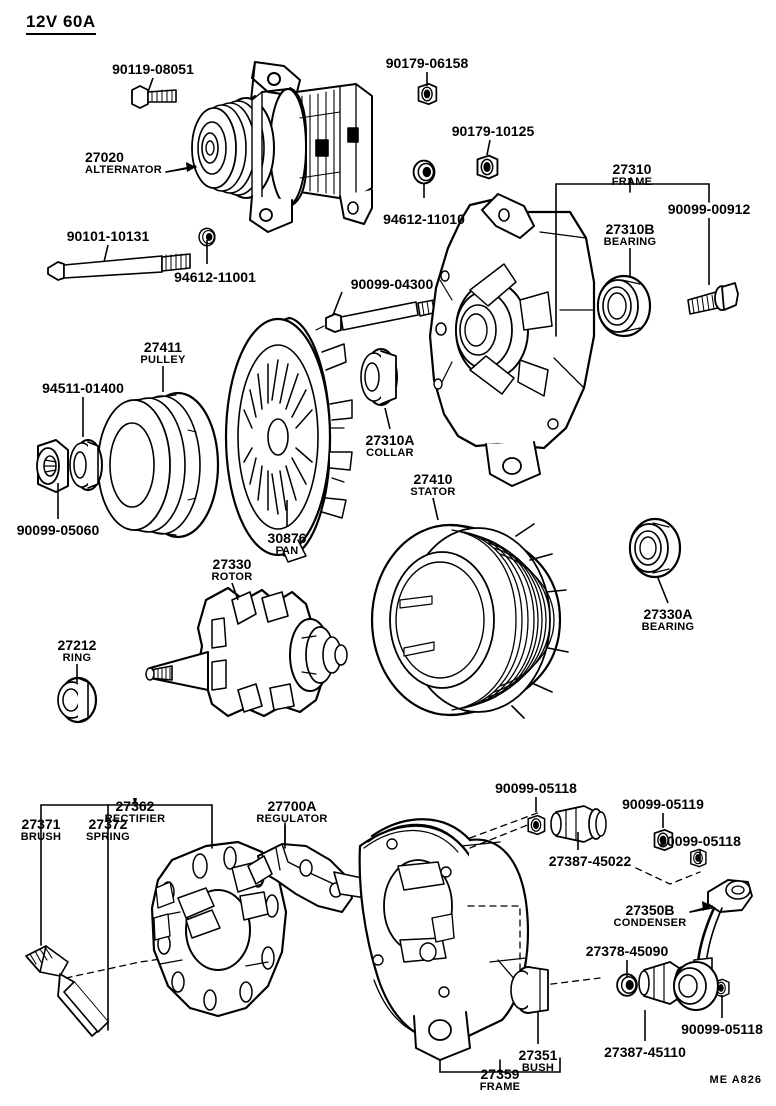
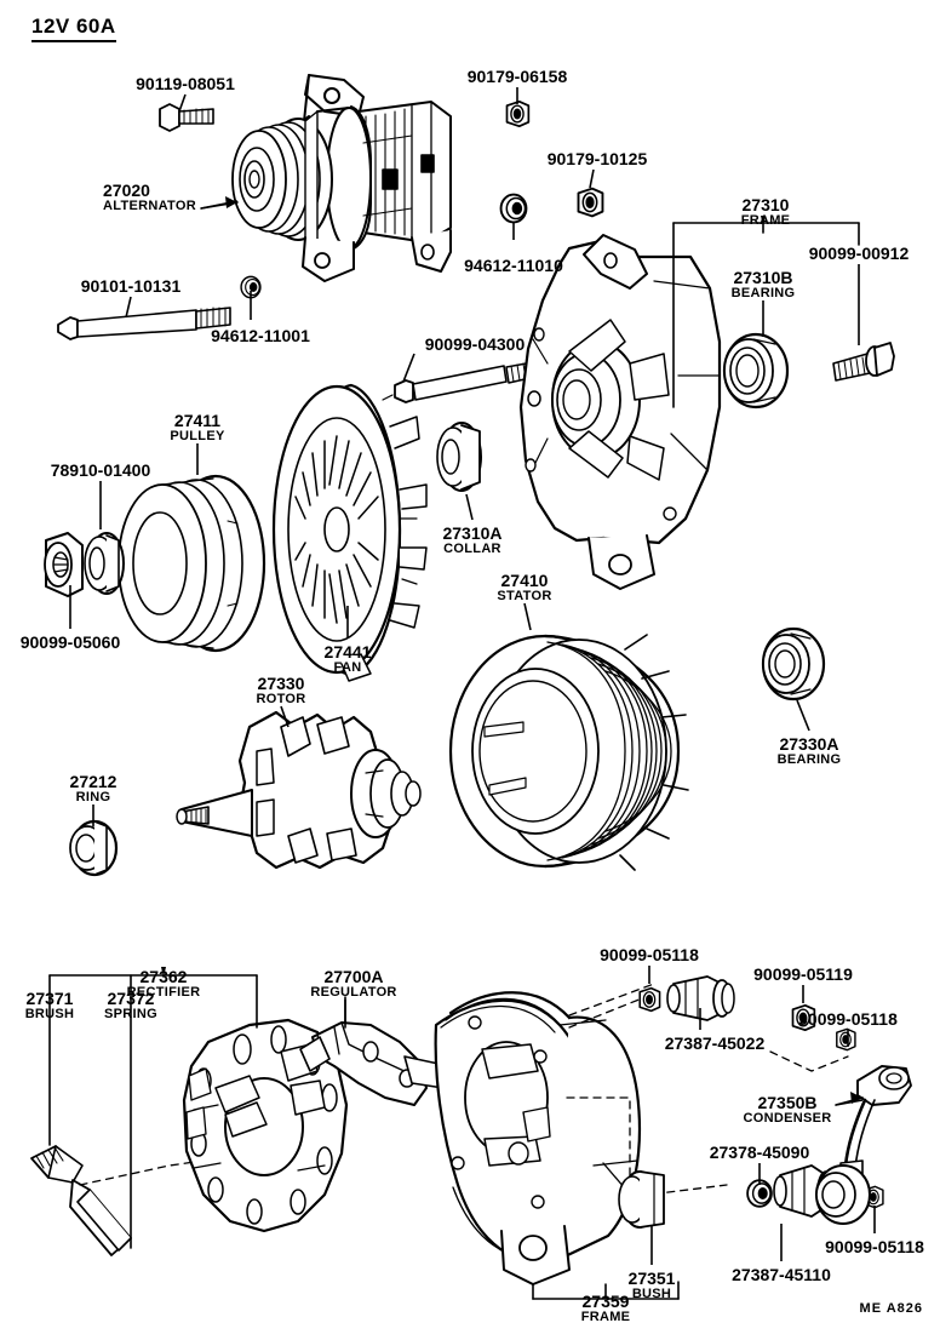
  12V 60A
  90119-08051
  27020
  ALTERNATOR
  90179-06158
  90179-10125
  94612-11010
  27310
  FRAME
  27310B
  BEARING
  90099-00912
  90101-10131
  94612-11001
  90099-04300
  27411
  PULLEY
- 94511-01400
+ 78910-01400
  90099-05060
  27310A
  COLLAR
- 30876
+ 27441
  FAN
  27410
  STATOR
  27330A
  BEARING
  27330
  ROTOR
  27212
  RING
  27362
  RECTIFIER
  27371
  BRUSH
  27372
  SPRING
  27700A
  REGULATOR
  90099-05118
  90099-05119
  27387-45022
  90099-05118
  27350B
  CONDENSER
  27378-45090
  90099-05118
  27387-45110
  27351
  BUSH
  27359
  FRAME
  ME A826
